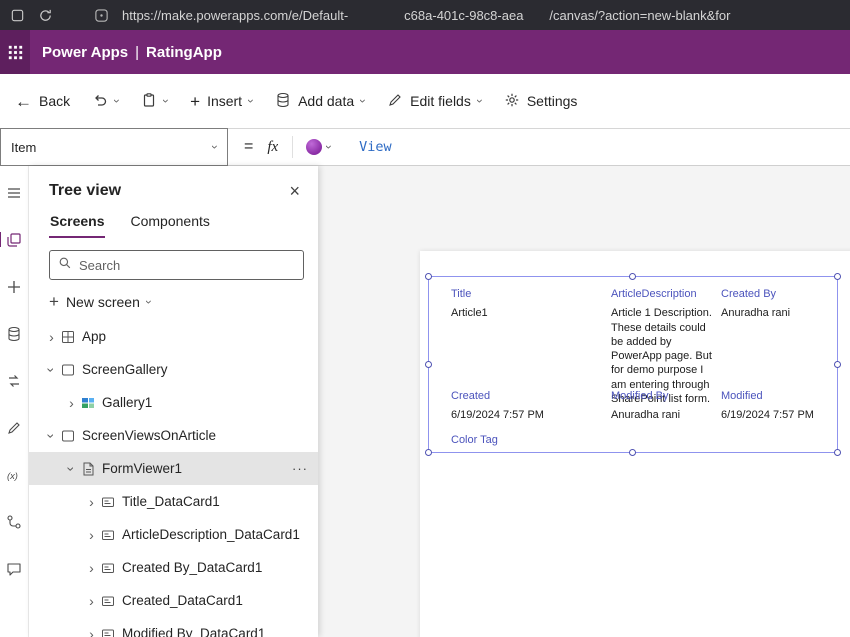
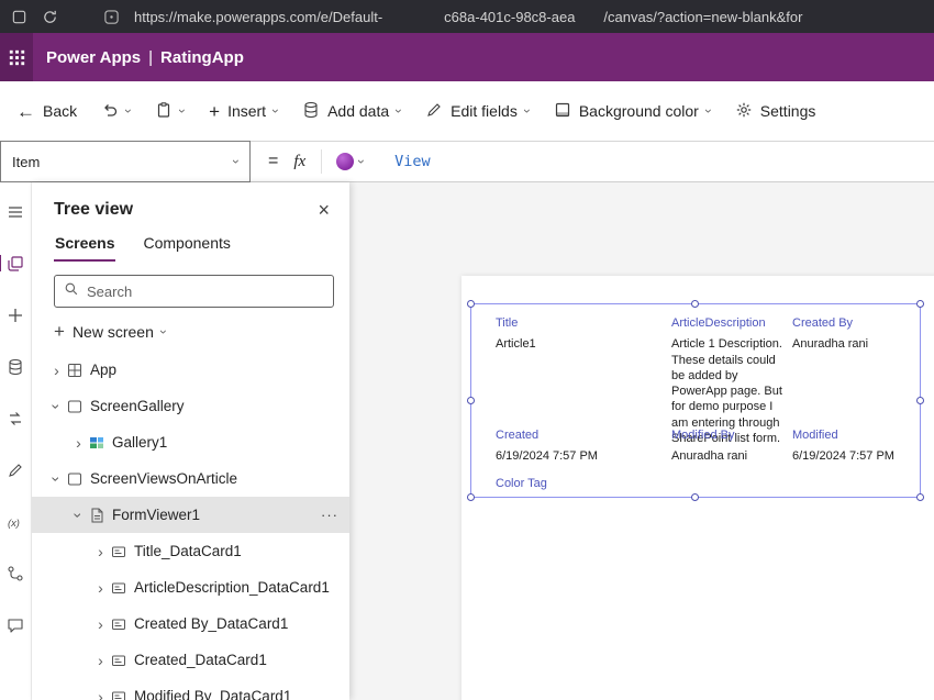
  https://make.powerapps.com/e/Default-
  c68a-401c-98c8-aea
  /canvas/?action=new-blank&for
  Power Apps
  |
  RatingApp
  ←
  Back
  +
  Insert
  Add data
  Edit fields
+ Background color
  Settings
  Item
  =
  fx
  View
  (x)
  Tree view
  ×
  Screens
  Components
  Search
  +
  New screen
  ›
  App
  ScreenGallery
  ›
  Gallery1
  ScreenViewsOnArticle
  FormViewer1
  ···
  ›
  Title_DataCard1
  ›
  ArticleDescription_DataCard1
  ›
  Created By_DataCard1
  ›
  Created_DataCard1
  ›
  Modified By_DataCard1
  Title
  Article1
  ArticleDescription
  Article 1 Description. These details could be added by PowerApp page. But for demo purpose I am entering through SharePoint list form.
  Created By
  Anuradha rani
  Created
  6/19/2024 7:57 PM
  Modified By
  Anuradha rani
  Modified
  6/19/2024 7:57 PM
  Color Tag
